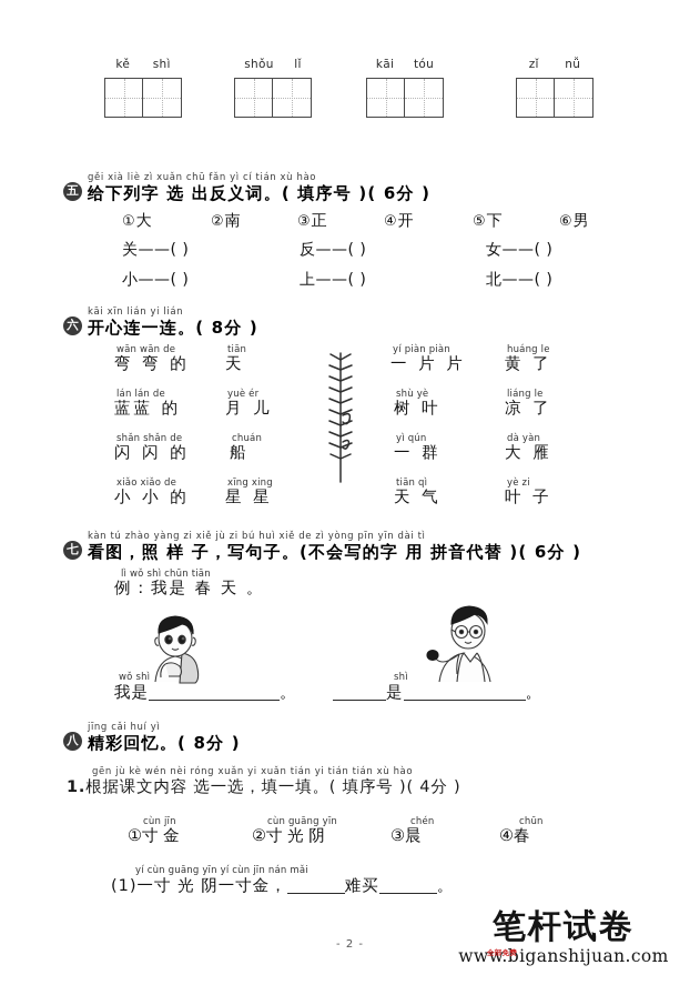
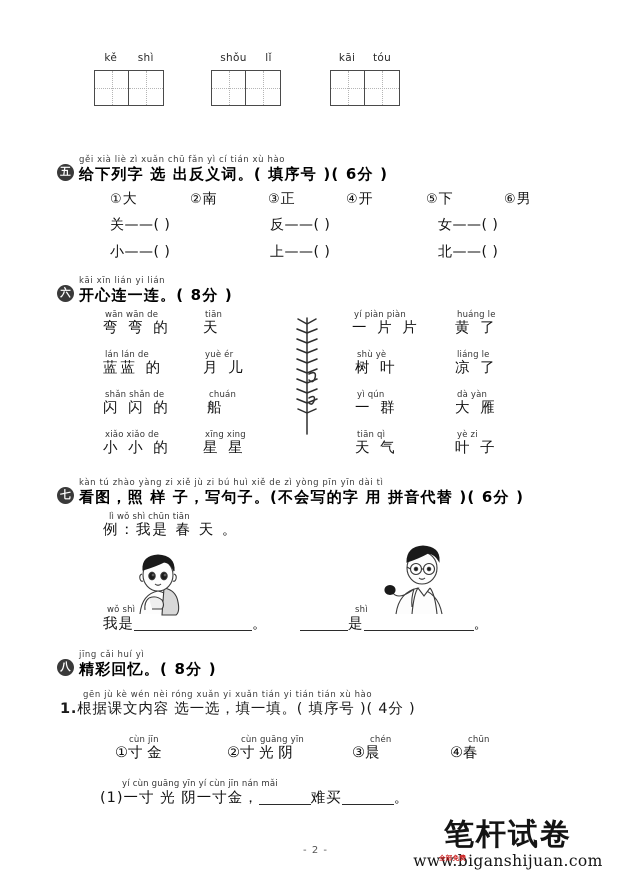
  kě
  shì
  shǒu
  lǐ
  kāi
  tóu
- zǐ
- nǚ
  五
  gěi xià liè zì xuǎn chū fǎn yì cí tián xù hào
  给下列字 选 出反义词。( 填序号 )( 6分 )
  ①大
  ②南
  ③正
  ④开
  ⑤下
  ⑥男
  关——( )
  反——( )
  女——( )
  小——( )
  上——( )
  北——( )
  六
  kāi xīn lián yi lián
  开心连一连。( 8分 )
  wān wān de
  弯 弯 的
  lán lán de
  蓝蓝 的
  shǎn shǎn de
  闪 闪 的
  xiǎo xiǎo de
  小 小 的
  tiān
  天
  yuè ér
  月 儿
  chuán
  船
  xīng xing
  星 星
  yí piàn piàn
  一 片 片
  shù yè
  树 叶
  yì qún
  一 群
  tiān qì
  天 气
  huáng le
  黄 了
  liáng le
  凉 了
  dà yàn
  大 雁
  yè zi
  叶 子
  七
  kàn tú zhào yàng zi xiě jù zi bú huì xiě de zì yòng pīn yīn dài tì
  看图，照 样 子，写句子。(不会写的字 用 拼音代替 )( 6分 )
  lì wǒ shì chūn tiān
  例：我是 春 天 。
  wǒ shì
  我是 。
  shì
  是 。
  八
  jīng cǎi huí yì
  精彩回忆。( 8分 )
  gēn jù kè wén nèi róng xuǎn yi xuǎn tián yi tián tián xù hào
  1.根据课文内容 选一选，填一填。( 填序号 )( 4分 )
  cùn jīn
  ①寸 金
  cùn guāng yīn
  ②寸 光 阴
  chén
  ③晨
  chūn
  ④春
  yí cùn guāng yīn yí cùn jīn nán mǎi
  (1)一寸 光 阴一寸金， 难买 。
  - 2 -
  全部免费
  笔杆试卷
  www.biganshijuan.com
